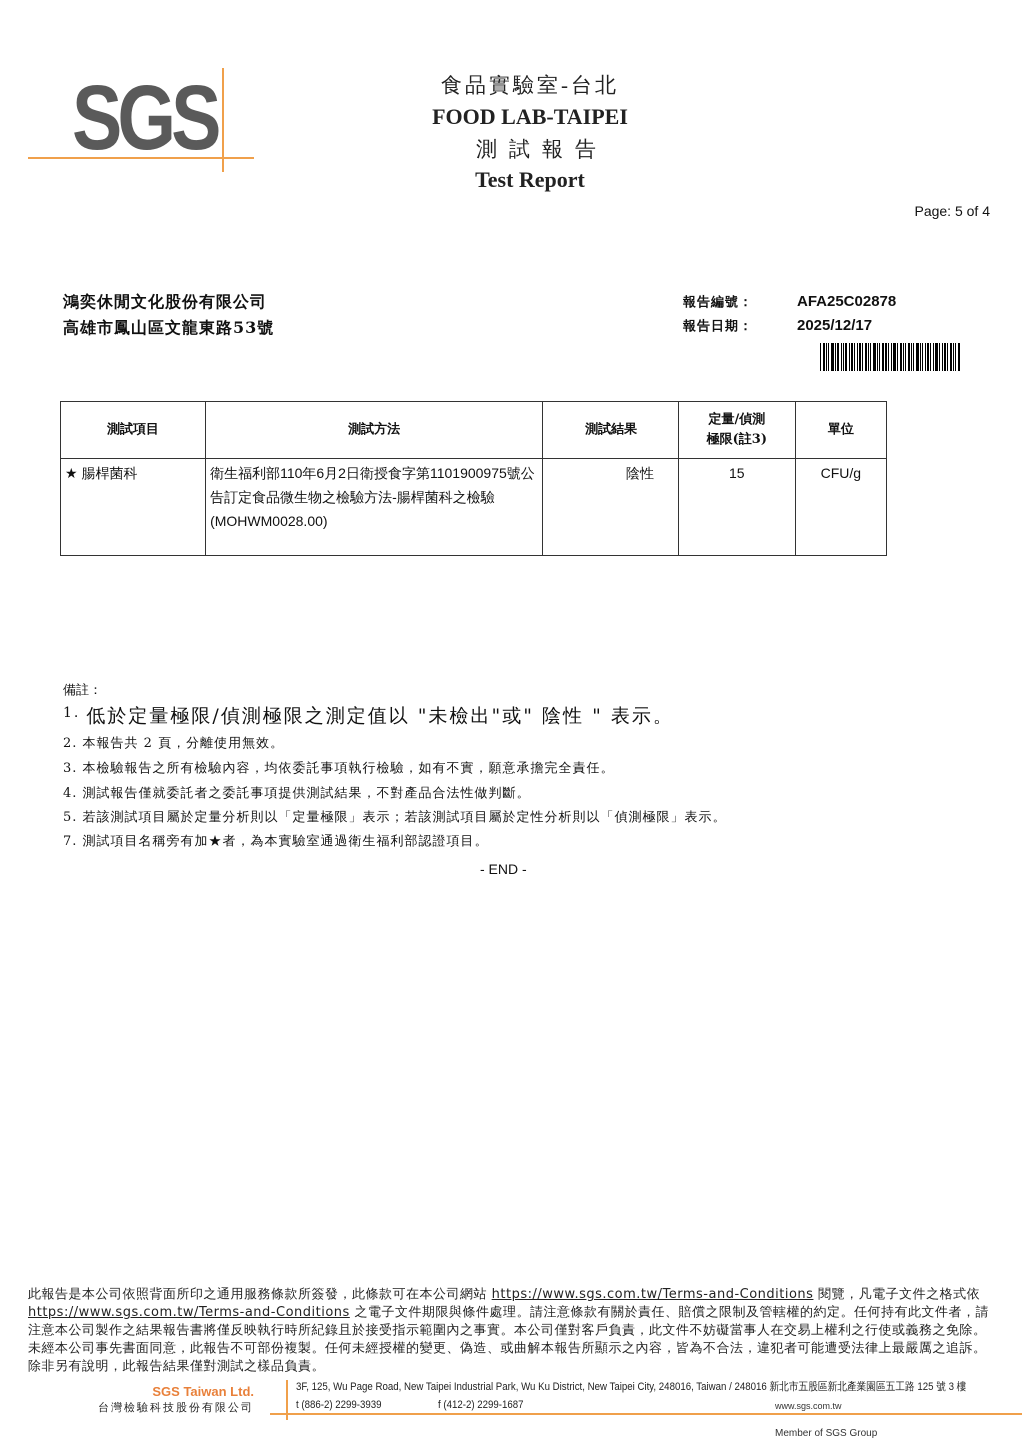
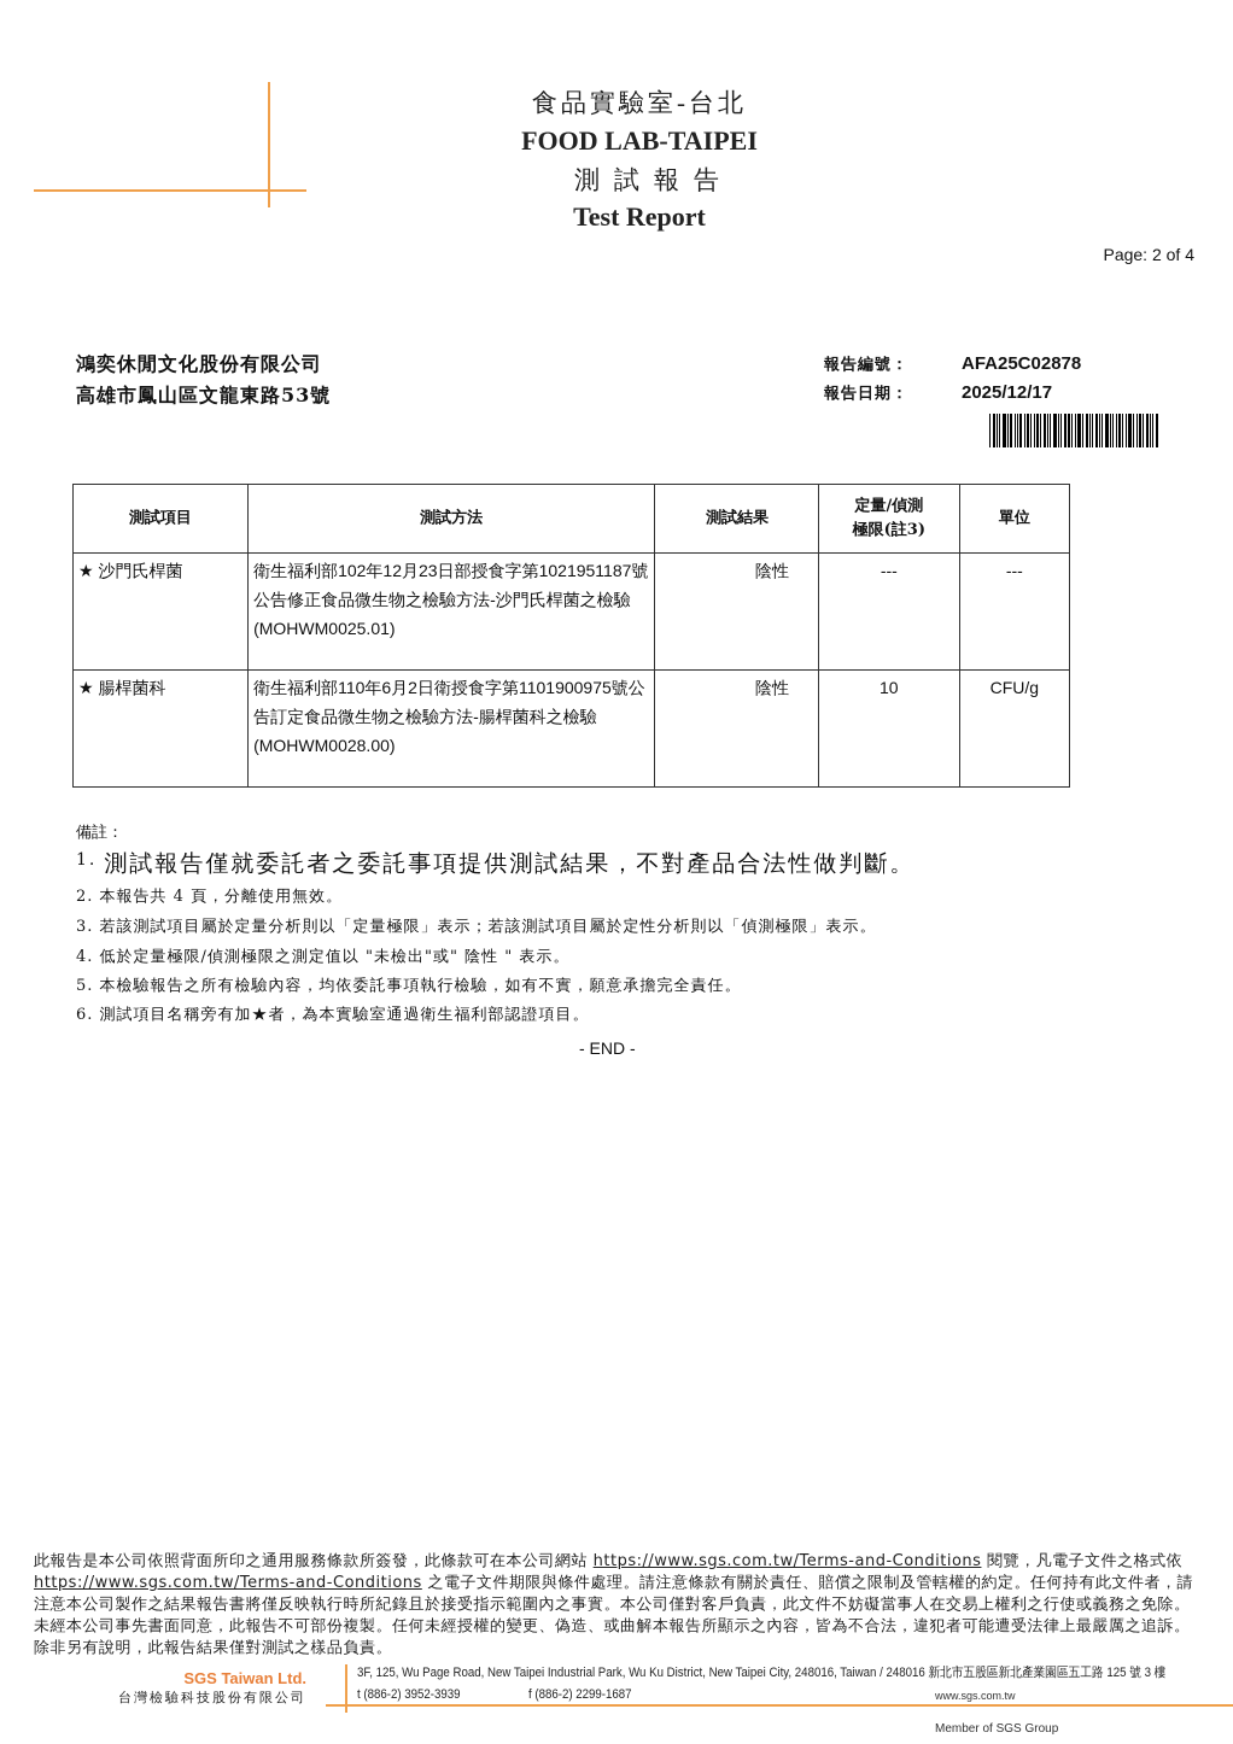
- SGS
  食品實驗室-台北
  FOOD LAB-TAIPEI
  測試報告
  Test Report
- Page: 5 of 4
+ Page: 2 of 4
  鴻奕休閒文化股份有限公司
  高雄市鳳山區文龍東路53號
  報告編號：
  AFA25C02878
  報告日期：
  2025/12/17
  測試項目	測試方法	測試結果	定量/偵測 極限(註3)	單位
+ ★ 沙門氏桿菌	衛生福利部102年12月23日部授食字第1021951187號公告修正食品微生物之檢驗方法-沙門氏桿菌之檢驗(MOHWM0025.01)	陰性	---	---
- ★ 腸桿菌科	衛生福利部110年6月2日衛授食字第1101900975號公告訂定食品微生物之檢驗方法-腸桿菌科之檢驗(MOHWM0028.00)	陰性	15	CFU/g
+ ★ 腸桿菌科	衛生福利部110年6月2日衛授食字第1101900975號公告訂定食品微生物之檢驗方法-腸桿菌科之檢驗(MOHWM0028.00)	陰性	10	CFU/g
  備註：
- 1. 低於定量極限/偵測極限之測定值以 "未檢出"或" 陰性 " 表示。
+ 1. 測試報告僅就委託者之委託事項提供測試結果，不對產品合法性做判斷。
- 2. 本報告共 2 頁，分離使用無效。
+ 2. 本報告共 4 頁，分離使用無效。
- 3. 本檢驗報告之所有檢驗內容，均依委託事項執行檢驗，如有不實，願意承擔完全責任。
+ 3. 若該測試項目屬於定量分析則以「定量極限」表示；若該測試項目屬於定性分析則以「偵測極限」表示。
- 4. 測試報告僅就委託者之委託事項提供測試結果，不對產品合法性做判斷。
+ 4. 低於定量極限/偵測極限之測定值以 "未檢出"或" 陰性 " 表示。
- 5. 若該測試項目屬於定量分析則以「定量極限」表示；若該測試項目屬於定性分析則以「偵測極限」表示。
+ 5. 本檢驗報告之所有檢驗內容，均依委託事項執行檢驗，如有不實，願意承擔完全責任。
- 7. 測試項目名稱旁有加★者，為本實驗室通過衛生福利部認證項目。
+ 6. 測試項目名稱旁有加★者，為本實驗室通過衛生福利部認證項目。
  - END -
  此報告是本公司依照背面所印之通用服務條款所簽發，此條款可在本公司網站 https://www.sgs.com.tw/Terms-and-Conditions 閱覽，凡電子文件之格式依https://www.sgs.com.tw/Terms-and-Conditions 之電子文件期限與條件處理。請注意條款有關於責任、賠償之限制及管轄權的約定。任何持有此文件者，請注意本公司製作之結果報告書將僅反映執行時所紀錄且於接受指示範圍內之事實。本公司僅對客戶負責，此文件不妨礙當事人在交易上權利之行使或義務之免除。未經本公司事先書面同意，此報告不可部份複製。任何未經授權的變更、偽造、或曲解本報告所顯示之內容，皆為不合法，違犯者可能遭受法律上最嚴厲之追訴。除非另有說明，此報告結果僅對測試之樣品負責。
  SGS Taiwan Ltd.
  台灣檢驗科技股份有限公司
  3F, 125, Wu Page Road, New Taipei Industrial Park, Wu Ku District, New Taipei City, 248016, Taiwan / 248016 新北市五股區新北產業園區五工路 125 號 3 樓
- t (886-2) 2299-3939
+ t (886-2) 3952-3939
- f (412-2) 2299-1687
+ f (886-2) 2299-1687
  www.sgs.com.tw
  Member of SGS Group
